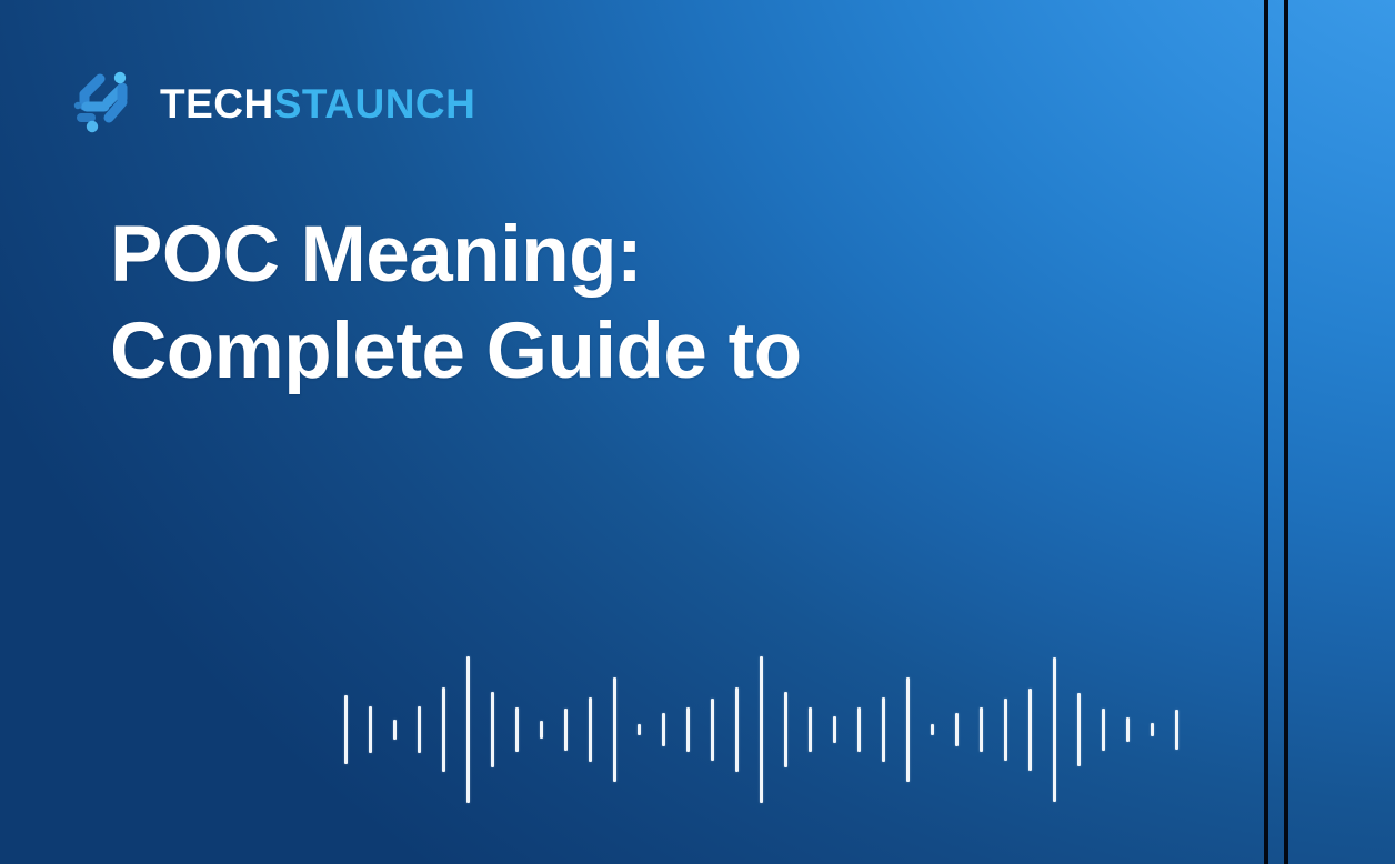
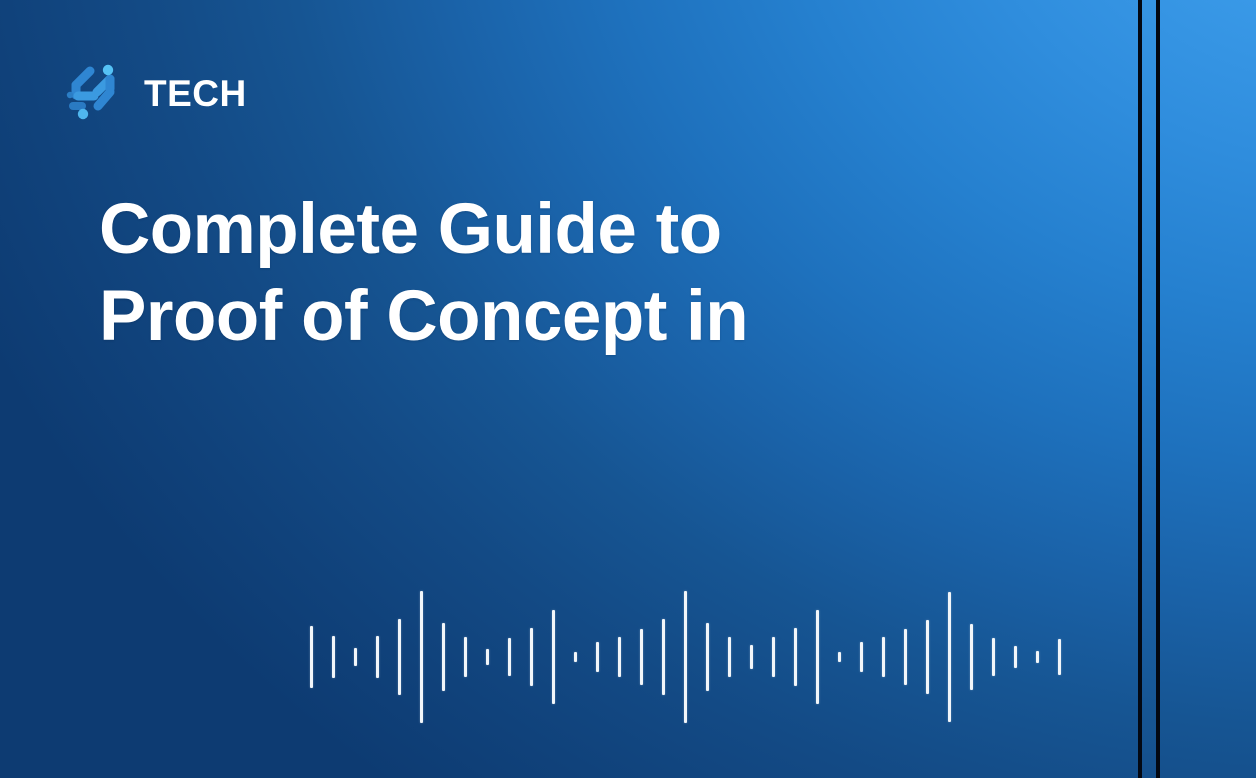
  TECH
- STAUNCH
- POC Meaning:
  Complete Guide to
+ Proof of Concept in
